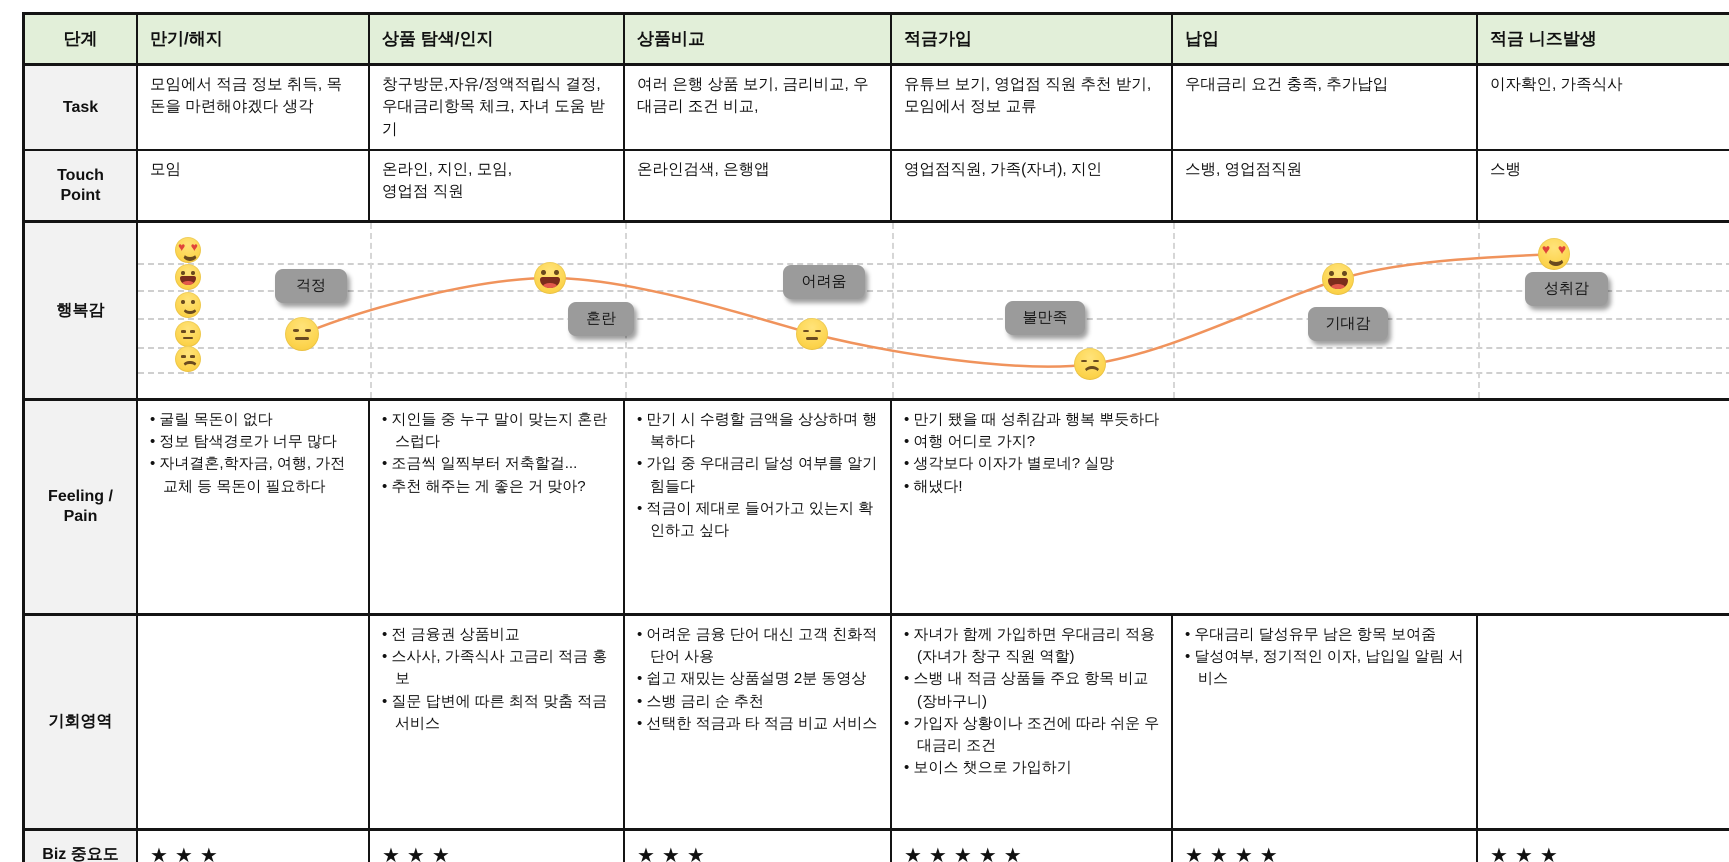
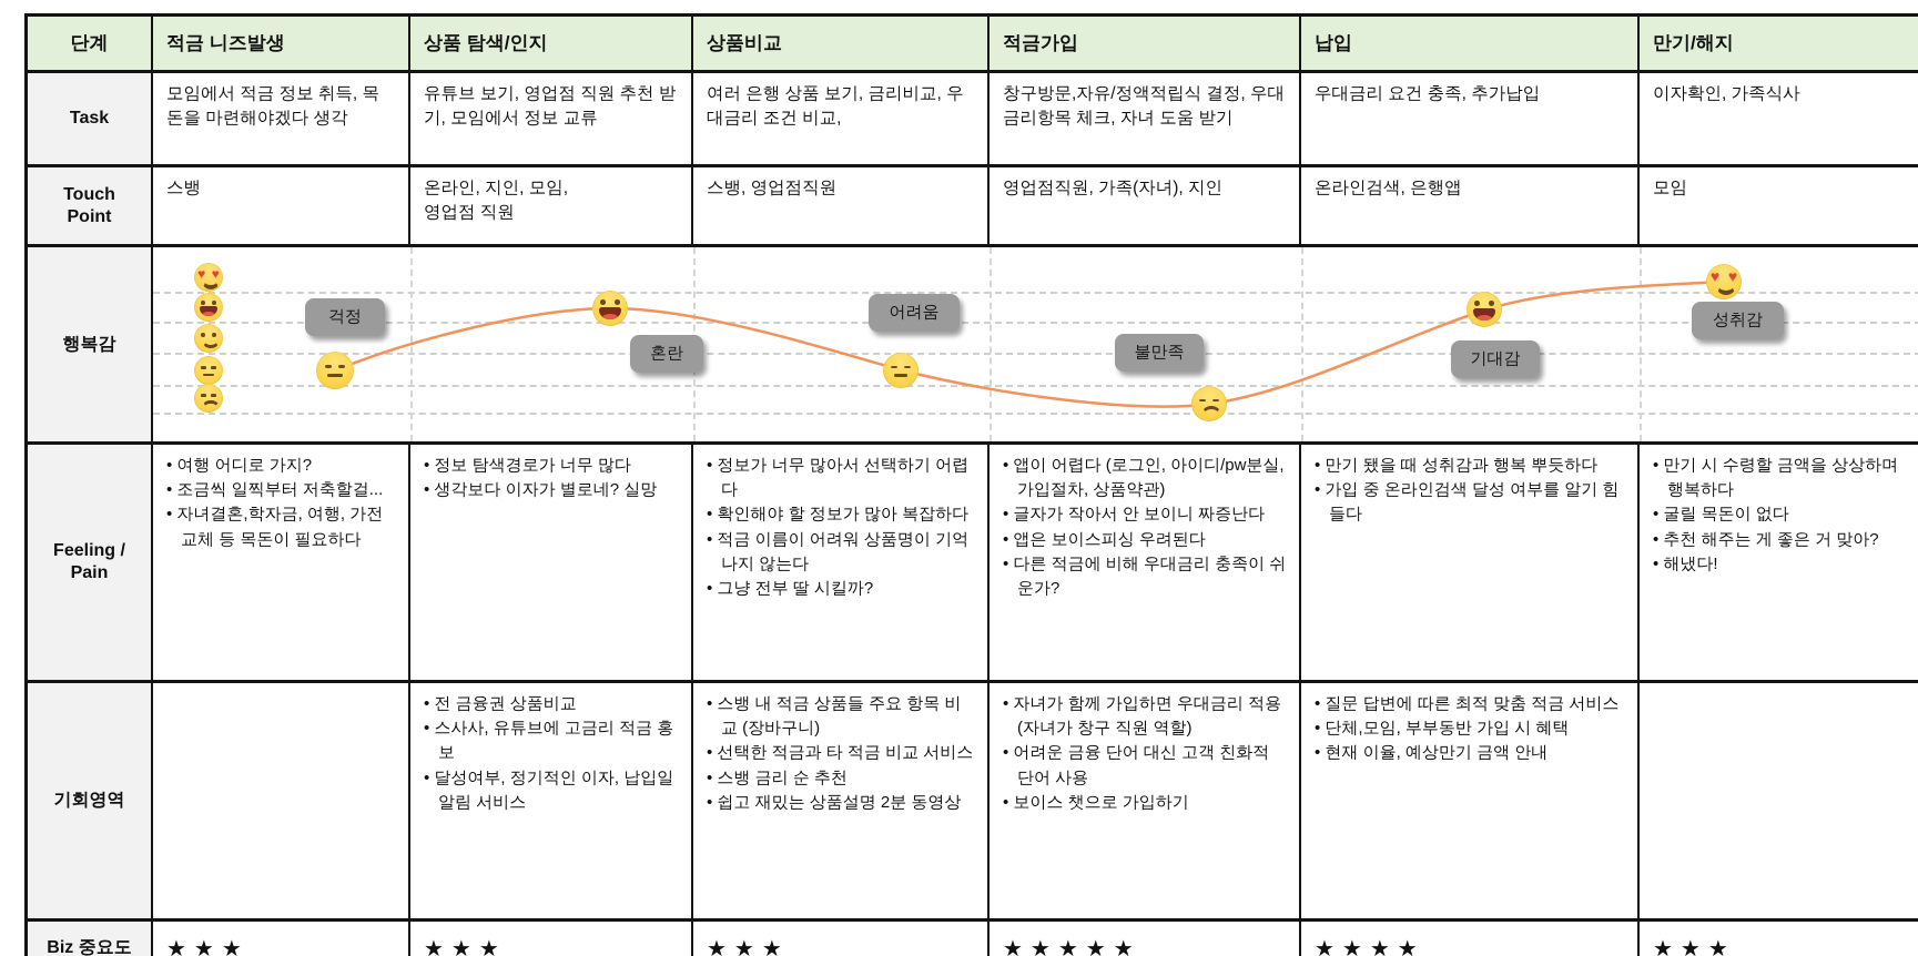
  단계
- 만기/해지
+ 적금 니즈발생
  상품 탐색/인지
  상품비교
  적금가입
  납입
- 적금 니즈발생
+ 만기/해지
  Task
  모임에서 적금 정보 취득, 목돈을 마련해야겠다 생각
- 창구방문,자유/정액적립식 결정, 우대금리항목 체크, 자녀 도움 받기
+ 유튜브 보기, 영업점 직원 추천 받기, 모임에서 정보 교류
  여러 은행 상품 보기, 금리비교, 우대금리 조건 비교,
- 유튜브 보기, 영업점 직원 추천 받기, 모임에서 정보 교류
+ 창구방문,자유/정액적립식 결정, 우대금리항목 체크, 자녀 도움 받기
  우대금리 요건 충족, 추가납입
  이자확인, 가족식사
  Touch
  Point
- 모임
+ 스뱅
  온라인, 지인, 모임,
  영업점 직원
- 온라인검색, 은행앱
+ 스뱅, 영업점직원
  영업점직원, 가족(자녀), 지인
- 스뱅, 영업점직원
+ 온라인검색, 은행앱
- 스뱅
+ 모임
  행복감
  ♥
  ♥
  ♥
  ♥
  걱정
  혼란
  어려움
  불만족
  기대감
  성취감
  Feeling /
  Pain
- 굴릴 목돈이 없다
+ 여행 어디로 가지?
- 정보 탐색경로가 너무 많다
+ 조금씩 일찍부터 저축할걸...
  자녀결혼,학자금, 여행, 가전교체 등 목돈이 필요하다
- 지인들 중 누구 말이 맞는지 혼란스럽다
- 조금씩 일찍부터 저축할걸...
+ 정보 탐색경로가 너무 많다
- 추천 해주는 게 좋은 거 맞아?
+ 생각보다 이자가 별로네? 실망
+ 정보가 너무 많아서 선택하기 어렵다
+ 확인해야 할 정보가 많아 복잡하다
+ 적금 이름이 어려워 상품명이 기억나지 않는다
+ 그냥 전부 딸 시킬까?
+ 앱이 어렵다 (로그인, 아이디/pw분실, 가입절차, 상품약관)
+ 글자가 작아서 안 보이니 짜증난다
+ 앱은 보이스피싱 우려된다
+ 다른 적금에 비해 우대금리 충족이 쉬운가?
- 만기 시 수령할 금액을 상상하며 행복하다
+ 만기 됐을 때 성취감과 행복 뿌듯하다
- 가입 중 우대금리 달성 여부를 알기 힘들다
+ 가입 중 온라인검색 달성 여부를 알기 힘들다
- 적금이 제대로 들어가고 있는지 확인하고 싶다
- 만기 됐을 때 성취감과 행복 뿌듯하다
+ 만기 시 수령할 금액을 상상하며 행복하다
- 여행 어디로 가지?
+ 굴릴 목돈이 없다
- 생각보다 이자가 별로네? 실망
+ 추천 해주는 게 좋은 거 맞아?
  해냈다!
  기회영역
  전 금융권 상품비교
- 스사사, 가족식사 고금리 적금 홍보
+ 스사사, 유튜브에 고금리 적금 홍보
- 질문 답변에 따른 최적 맞춤 적금 서비스
+ 달성여부, 정기적인 이자, 납입일 알림 서비스
- 어려운 금융 단어 대신 고객 친화적 단어 사용
+ 스뱅 내 적금 상품들 주요 항목 비교 (장바구니)
- 쉽고 재밌는 상품설명 2분 동영상
+ 선택한 적금과 타 적금 비교 서비스
  스뱅 금리 순 추천
- 선택한 적금과 타 적금 비교 서비스
+ 쉽고 재밌는 상품설명 2분 동영상
  자녀가 함께 가입하면 우대금리 적용 (자녀가 창구 직원 역할)
- 스뱅 내 적금 상품들 주요 항목 비교 (장바구니)
+ 어려운 금융 단어 대신 고객 친화적 단어 사용
- 가입자 상황이나 조건에 따라 쉬운 우대금리 조건
  보이스 챗으로 가입하기
- 우대금리 달성유무 남은 항목 보여줌
- 달성여부, 정기적인 이자, 납입일 알림 서비스
+ 질문 답변에 따른 최적 맞춤 적금 서비스
+ 단체,모임, 부부동반 가입 시 혜택
+ 현재 이율, 예상만기 금액 안내
  Biz 중요도
  ★★★
  ★★★
  ★★★
  ★★★★★
  ★★★★
  ★★★
